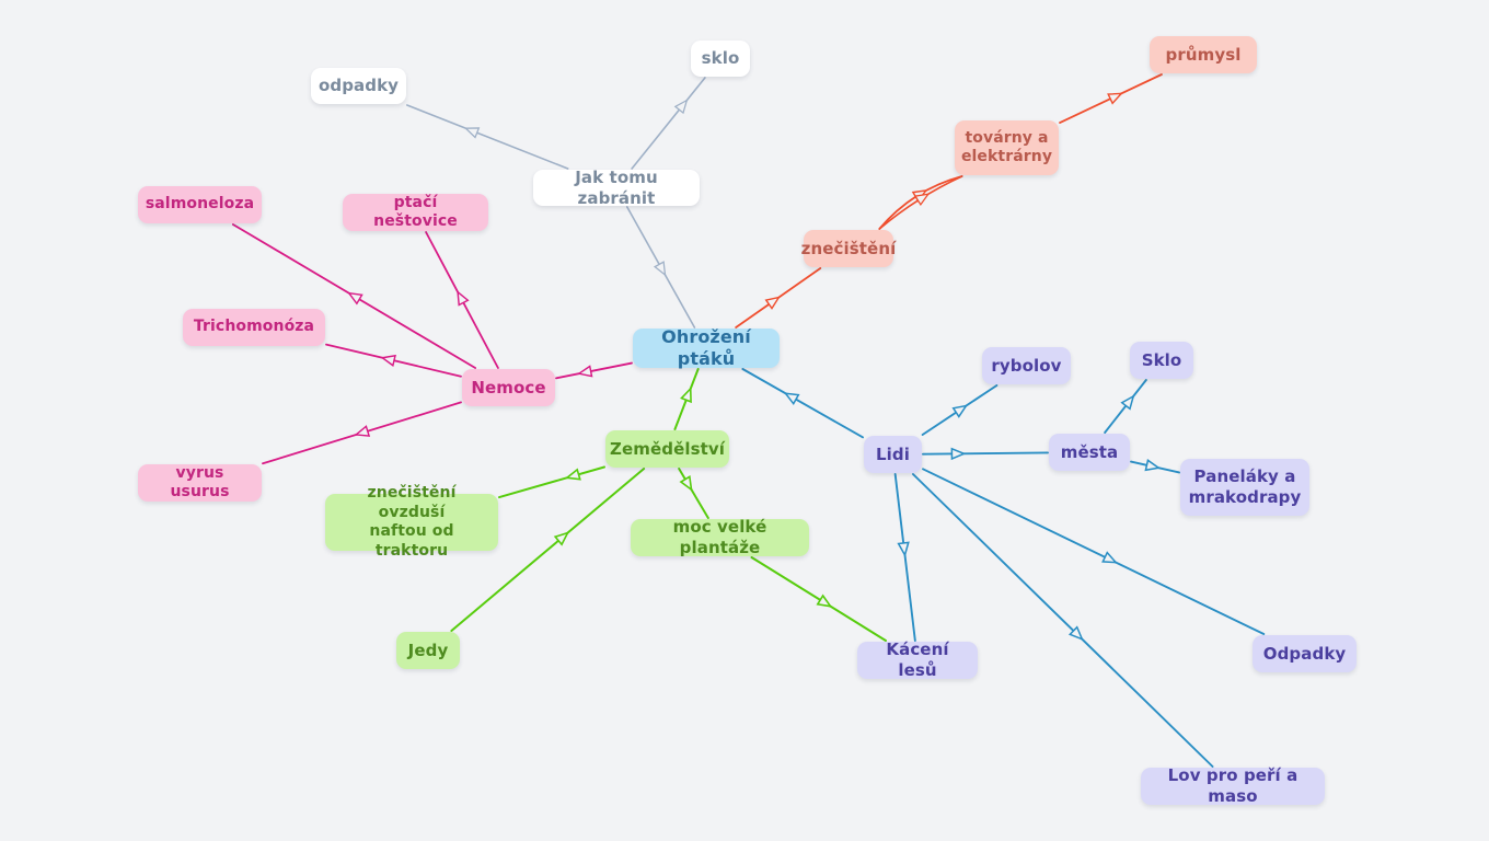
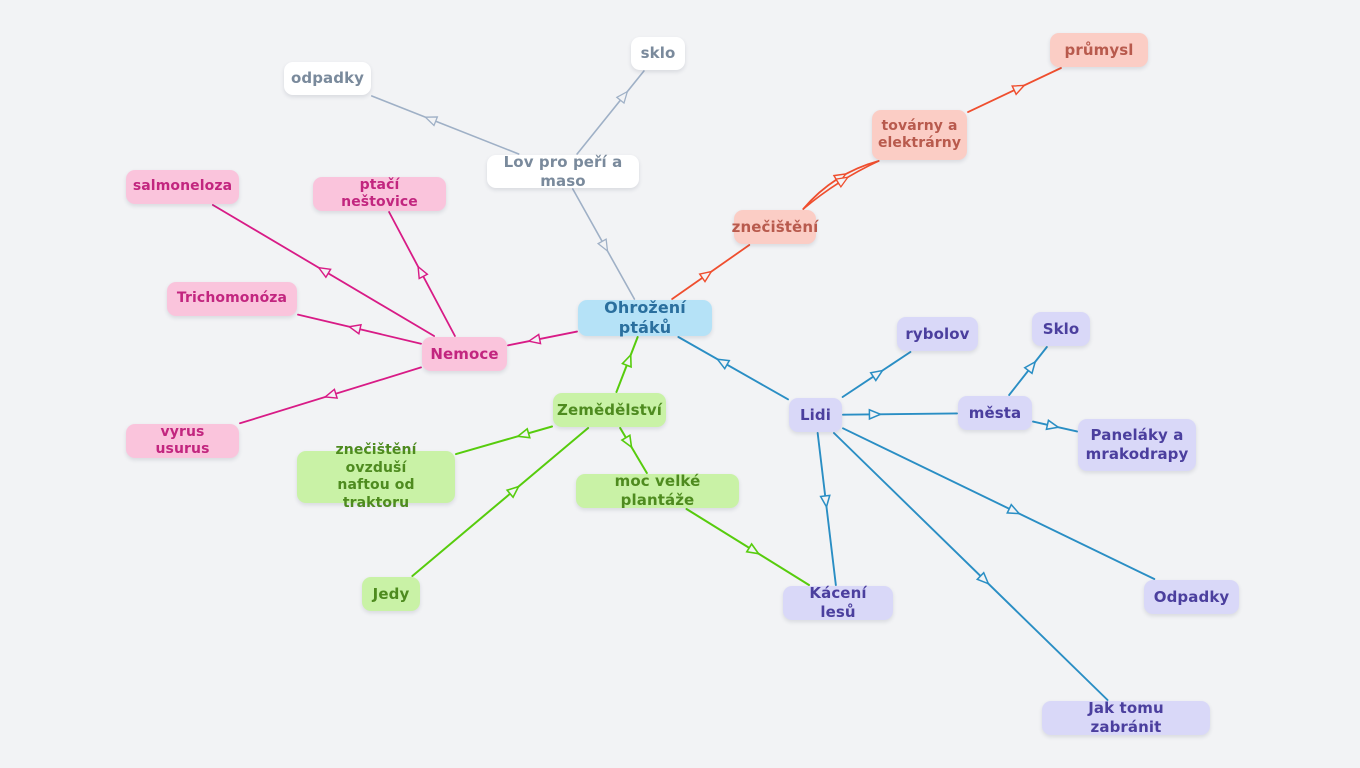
  Ohrožení ptáků
- Jak tomu zabránit
+ Lov pro peří a maso
  odpadky
  sklo
  Nemoce
  salmoneloza
  ptačí neštovice
  Trichomonóza
  vyrus usurus
  znečištění
  továrny a
  elektrárny
  průmysl
  Zemědělství
  znečištění ovzduší
  naftou od traktoru
  Jedy
  moc velké plantáže
  Lidi
  rybolov
  Sklo
  města
  Paneláky a
  mrakodrapy
  Kácení lesů
  Odpadky
- Lov pro peří a maso
+ Jak tomu zabránit
